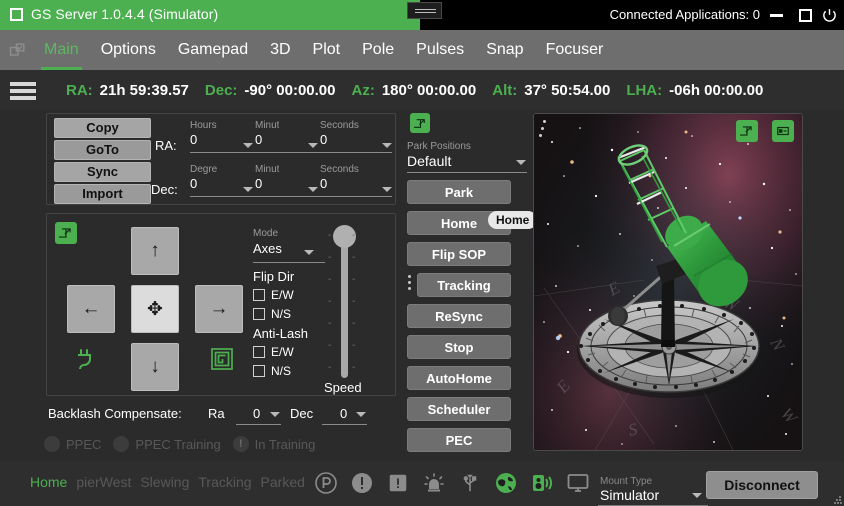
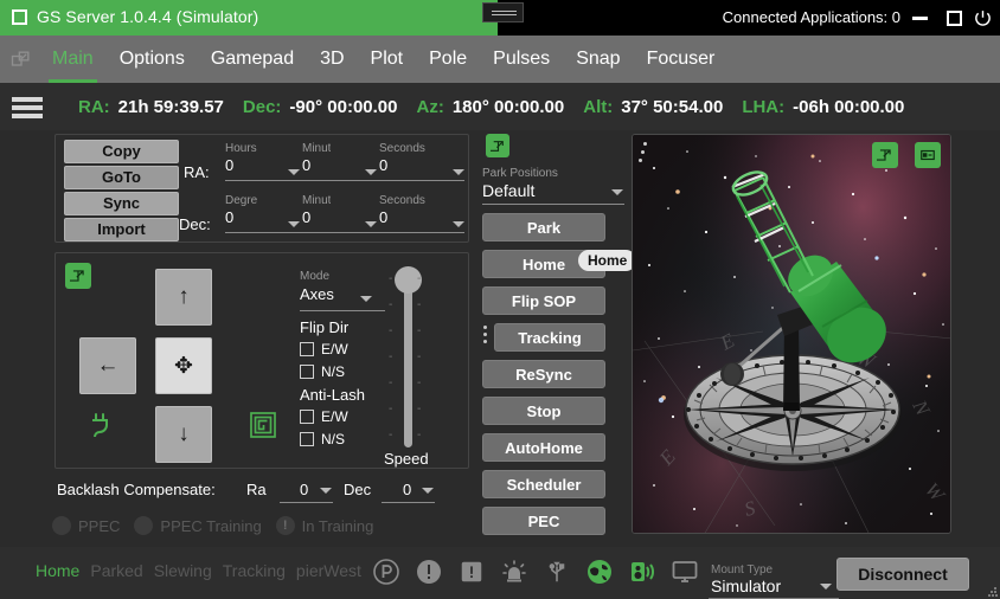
  GS Server 1.0.4.4 (Simulator)
  Connected Applications: 0
  Main
  Options
  Gamepad
  3D
  Plot
  Pole
  Pulses
  Snap
  Focuser
  RA:
  21h 59:39.57
  Dec:
  -90° 00:00.00
  Az:
  180° 00:00.00
  Alt:
  37° 50:54.00
  LHA:
  -06h 00:00.00
  Copy
  GoTo
  Sync
  Import
  RA:
  Dec:
  Hours
  0
  Minut
  0
  Seconds
  0
  Degre
  0
  Minut
  0
  Seconds
  0
  ↑
  ←
  ✥
- →
  ↓
  Mode
  Axes
  Flip Dir
  E/W
  N/S
  Anti-Lash
  E/W
  N/S
  Speed
  -
  -
  -
  -
  -
  -
  -
  -
  -
  -
  -
  -
  -
  -
  Backlash Compensate:
  Ra
  0
  Dec
  0
  PPEC
  PPEC Training
  !
  In Training
  Park Positions
  Default
  Park
  Home
  Flip SOP
  Tracking
  ReSync
  Stop
  AutoHome
  Scheduler
  PEC
  Home
  Home
- pierWest
+ Parked
  Slewing
  Tracking
- Parked
+ pierWest
  Mount Type
  Simulator
  Disconnect
